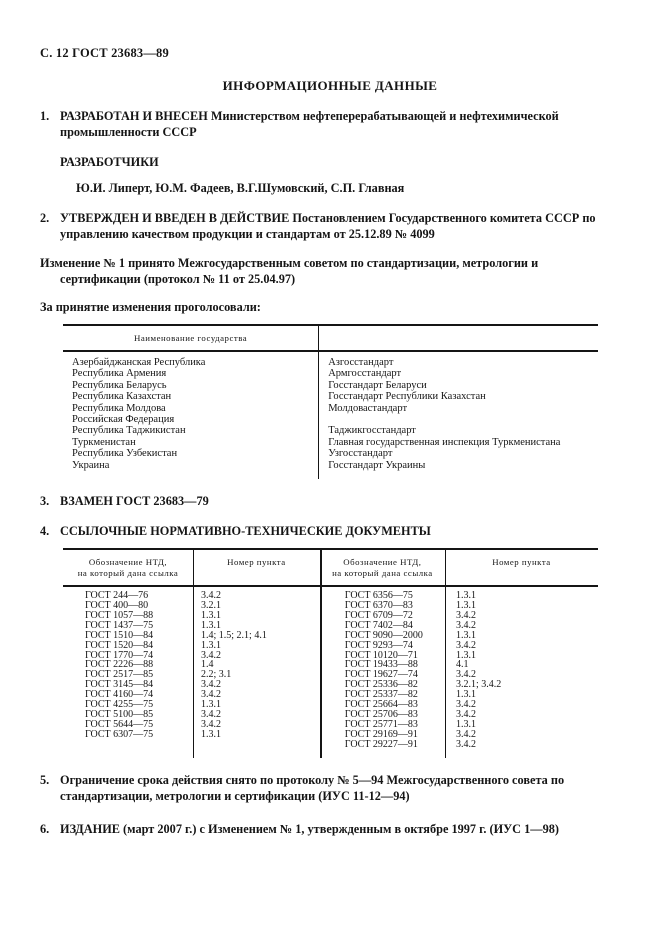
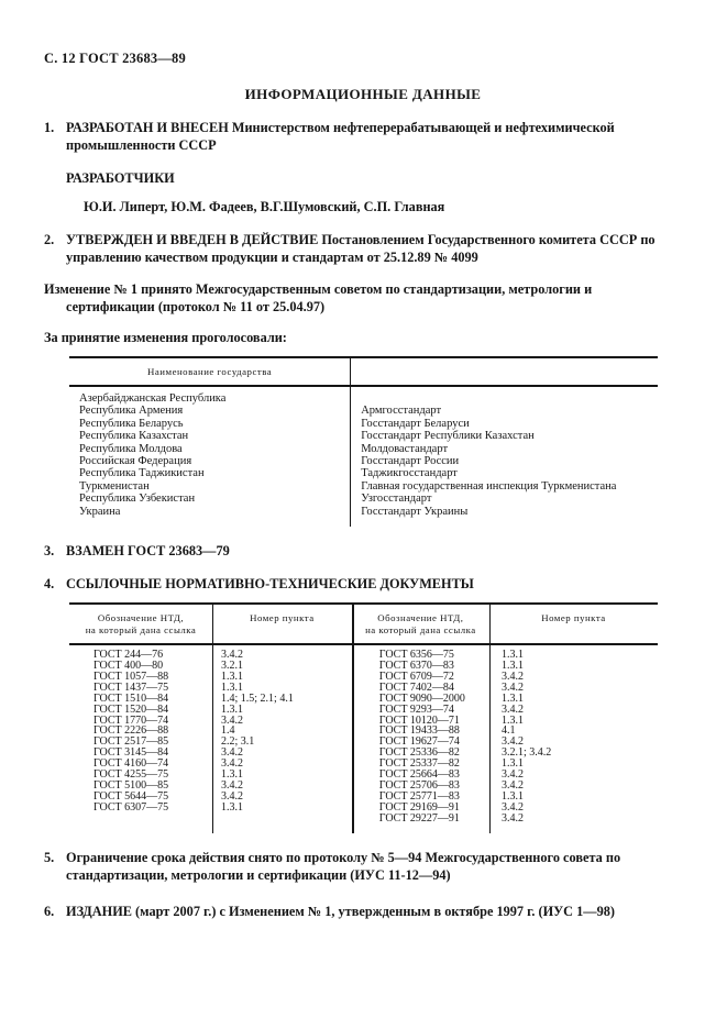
  С. 12 ГОСТ 23683—89
  ИНФОРМАЦИОННЫЕ ДАННЫЕ
  1.
  РАЗРАБОТАН И ВНЕСЕН Министерством нефтеперерабатывающей и нефтехимической промышленности СССР
  РАЗРАБОТЧИКИ
  Ю.И. Липерт, Ю.М. Фадеев, В.Г.Шумовский, С.П. Главная
  2.
  УТВЕРЖДЕН И ВВЕДЕН В ДЕЙСТВИЕ Постановлением Государственного комитета СССР по управлению качеством продукции и стандартам от 25.12.89 № 4099
  Изменение № 1 принято Межгосударственным советом по стандартизации, метрологии и сертификации (протокол № 11 от 25.04.97)
  За принятие изменения проголосовали:
  Наименование государства
  Азербайджанская Республика
- Азгосстандарт
  Республика Армения
  Армгосстандарт
  Республика Беларусь
  Госстандарт Беларуси
  Республика Казахстан
  Госстандарт Республики Казахстан
  Республика Молдова
  Молдовастандарт
  Российская Федерация
+ Госстандарт России
  Республика Таджикистан
  Таджикгосстандарт
  Туркменистан
  Главная государственная инспекция Туркменистана
  Республика Узбекистан
  Узгосстандарт
  Украина
  Госстандарт Украины
  3.
  ВЗАМЕН ГОСТ 23683—79
  4.
  ССЫЛОЧНЫЕ НОРМАТИВНО-ТЕХНИЧЕСКИЕ ДОКУМЕНТЫ
  Обозначение НТД,
  на который дана ссылка
  Номер пункта
  Обозначение НТД,
  на который дана ссылка
  Номер пункта
  ГОСТ 244—76
  3.4.2
  ГОСТ 6356—75
  1.3.1
  ГОСТ 400—80
  3.2.1
  ГОСТ 6370—83
  1.3.1
  ГОСТ 1057—88
  1.3.1
  ГОСТ 6709—72
  3.4.2
  ГОСТ 1437—75
  1.3.1
  ГОСТ 7402—84
  3.4.2
  ГОСТ 1510—84
  1.4; 1.5; 2.1; 4.1
  ГОСТ 9090—2000
  1.3.1
  ГОСТ 1520—84
  1.3.1
  ГОСТ 9293—74
  3.4.2
  ГОСТ 1770—74
  3.4.2
  ГОСТ 10120—71
  1.3.1
  ГОСТ 2226—88
  1.4
  ГОСТ 19433—88
  4.1
  ГОСТ 2517—85
  2.2; 3.1
  ГОСТ 19627—74
  3.4.2
  ГОСТ 3145—84
  3.4.2
  ГОСТ 25336—82
  3.2.1; 3.4.2
  ГОСТ 4160—74
  3.4.2
  ГОСТ 25337—82
  1.3.1
  ГОСТ 4255—75
  1.3.1
  ГОСТ 25664—83
  3.4.2
  ГОСТ 5100—85
  3.4.2
  ГОСТ 25706—83
  3.4.2
  ГОСТ 5644—75
  3.4.2
  ГОСТ 25771—83
  1.3.1
  ГОСТ 6307—75
  1.3.1
  ГОСТ 29169—91
  3.4.2
  ГОСТ 29227—91
  3.4.2
  5.
  Ограничение срока действия снято по протоколу № 5—94 Межгосударственного совета по стандартизации, метрологии и сертификации (ИУС 11-12—94)
  6.
  ИЗДАНИЕ (март 2007 г.) с Изменением № 1, утвержденным в октябре 1997 г. (ИУС 1—98)
